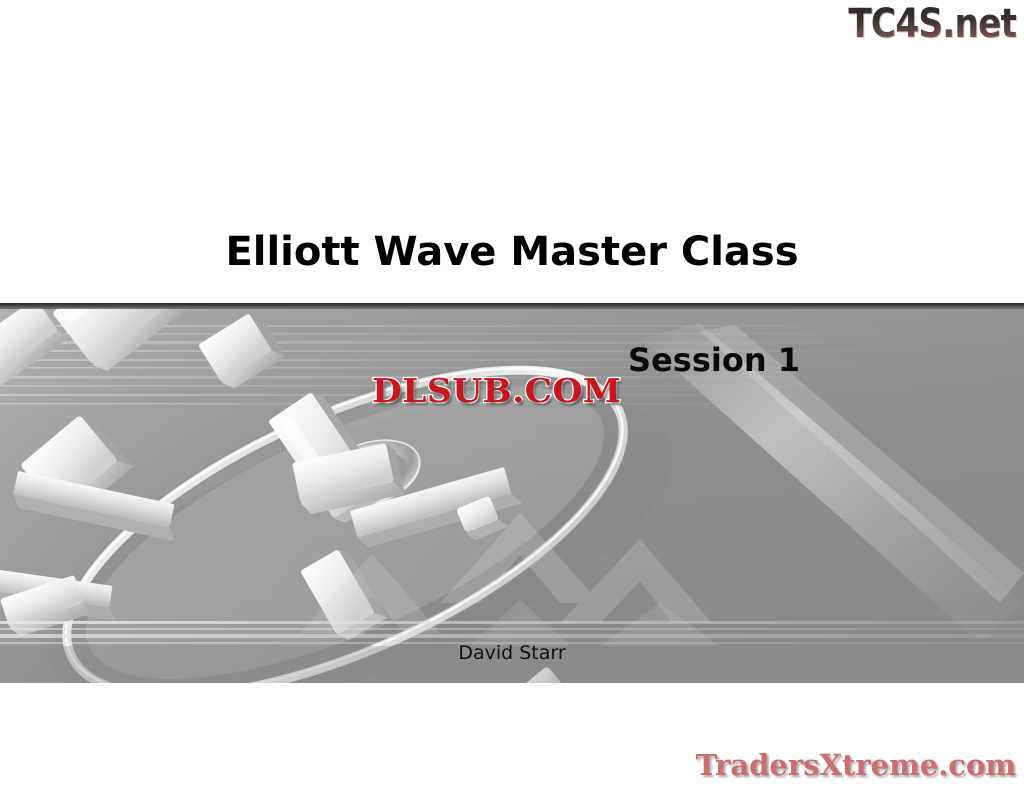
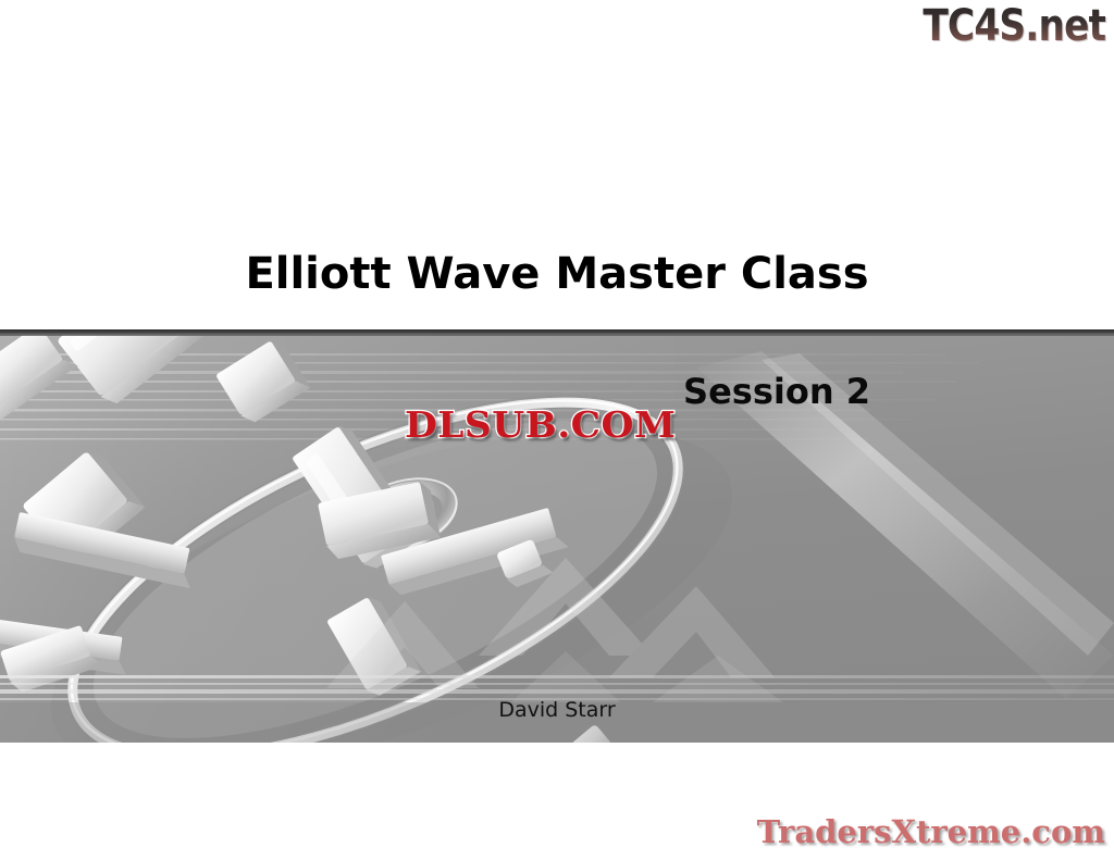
  TC4S.net
  Elliott Wave Master Class
- Session 1
+ Session 2
  DLSUB.COM
  David Starr
  TradersXtreme.com
